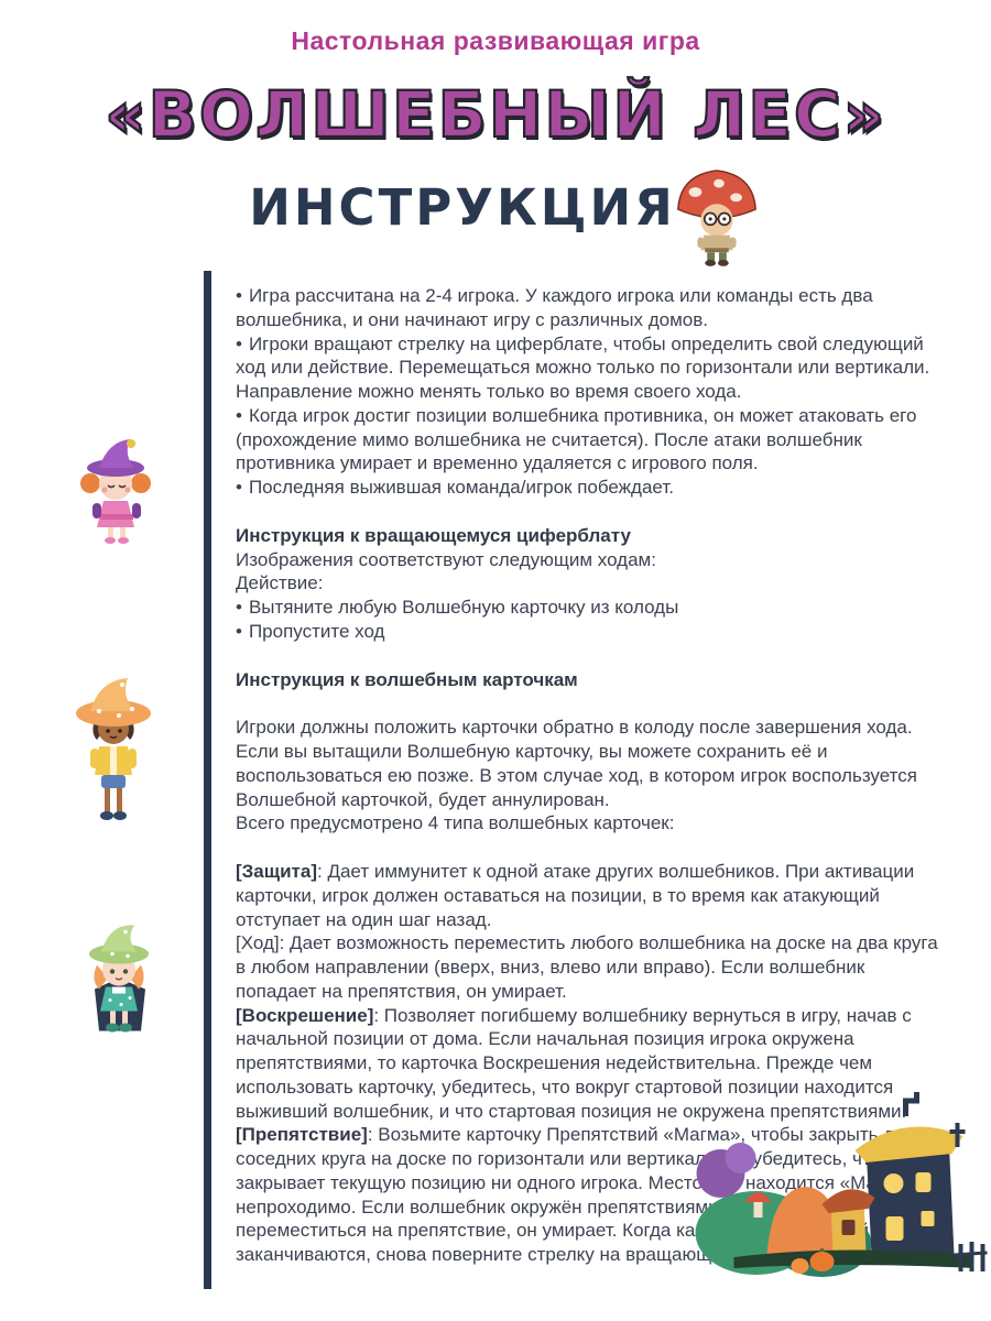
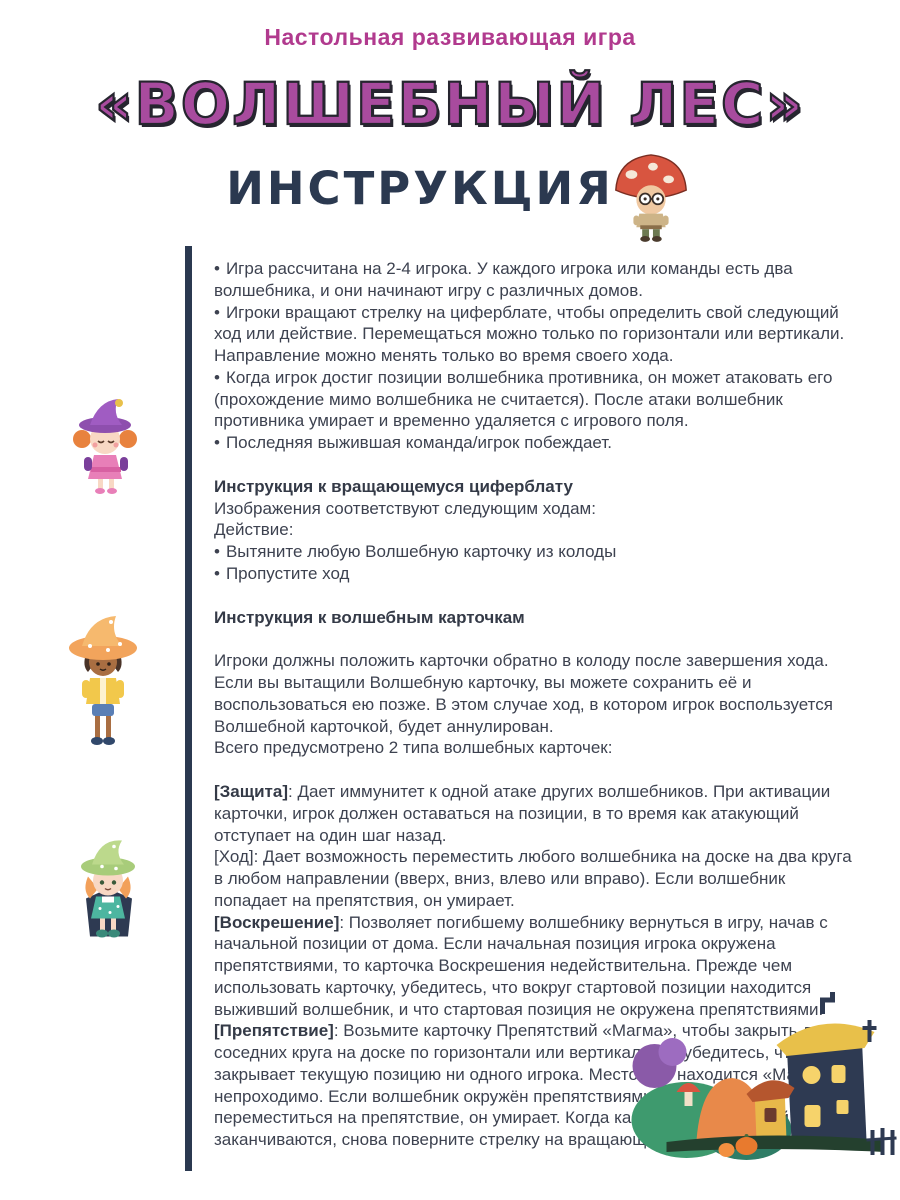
  Настольная развивающая игра
  «ВОЛШЕБНЫЙ ЛЕС»
  ИНСТРУКЦИЯ
  • Игра рассчитана на 2-4 игрока. У каждого игрока или команды есть два волшебника, и они начинают игру с различных домов.
  • Игроки вращают стрелку на циферблате, чтобы определить свой следующий ход или действие. Перемещаться можно только по горизонтали или вертикали. Направление можно менять только во время своего хода.
  • Когда игрок достиг позиции волшебника противника, он может атаковать его (прохождение мимо волшебника не считается). После атаки волшебник противника умирает и временно удаляется с игрового поля.
  • Последняя выжившая команда/игрок побеждает.
  Инструкция к вращающемуся циферблату
  Изображения соответствуют следующим ходам:
  Действие:
  • Вытяните любую Волшебную карточку из колоды
  • Пропустите ход
  Инструкция к волшебным карточкам
  Игроки должны положить карточки обратно в колоду после завершения хода. Если вы вытащили Волшебную карточку, вы можете сохранить её и воспользоваться ею позже. В этом случае ход, в котором игрок воспользуется Волшебной карточкой, будет аннулирован.
- Всего предусмотрено 4 типа волшебных карточек:
+ Всего предусмотрено 2 типа волшебных карточек:
  [Защита]: Дает иммунитет к одной атаке других волшебников. При активации карточки, игрок должен оставаться на позиции, в то время как атакующий отступает на один шаг назад.
  [Ход]: Дает возможность переместить любого волшебника на доске на два круга в любом направлении (вверх, вниз, влево или вправо). Если волшебник попадает на препятствия, он умирает.
  [Воскрешение]: Позволяет погибшему волшебнику вернуться в игру, начав с начальной позиции от дома. Если начальная позиция игрока окружена препятствиями, то карточка Воскрешения недействительна. Прежде чем использовать карточку, убедитесь, что вокруг стартовой позиции находится выживший волшебник, и что стартовая позиция не окружена препятствиями
  [Препятствие]: Возьмите карточку Препятствий «Магма», чтобы закрыть соседних круга на доске по горизонтали или вертикал убедитесь, ч закрывает текущую позицию ни одного игрока. Место находится «М непроходимо. Если волшебник окружён препятствиям переместиться на препятствие, он умирает. Когда ка заканчиваются, снова поверните стрелку на вращающ
